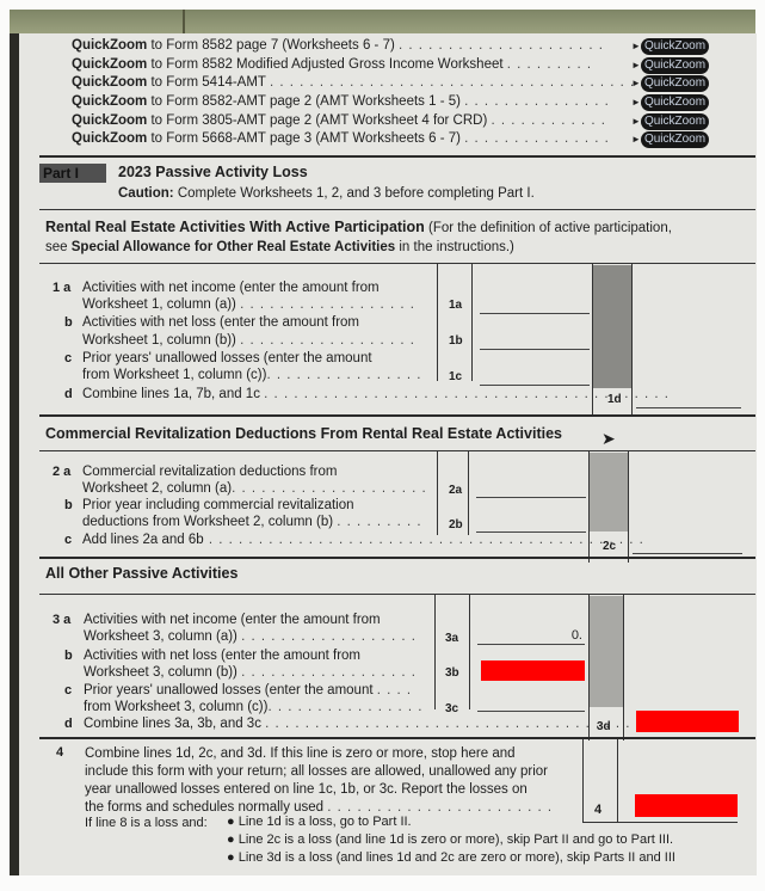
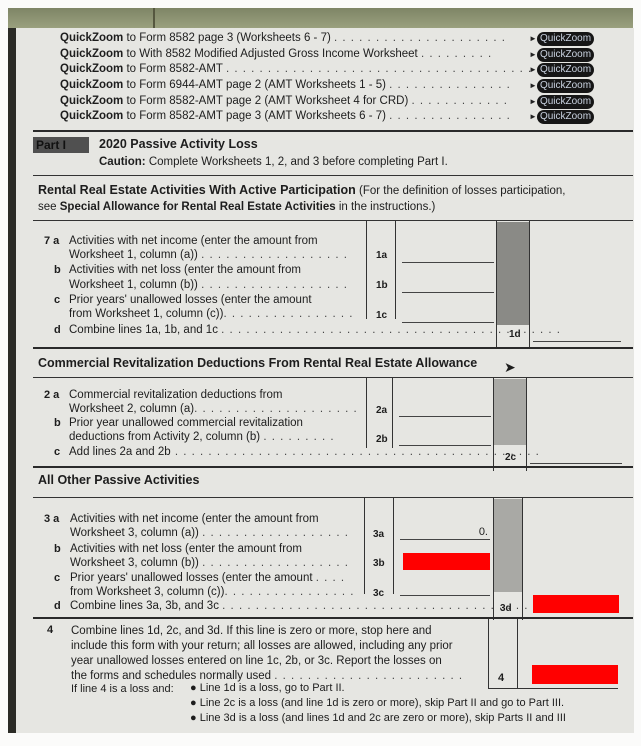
- QuickZoom to Form 8582 page 7 (Worksheets 6 - 7) . . . . . . . . . . . . . . . . . . . . .
+ QuickZoom to Form 8582 page 3 (Worksheets 6 - 7) . . . . . . . . . . . . . . . . . . . . .
  ►
  QuickZoom
- QuickZoom to Form 8582 Modified Adjusted Gross Income Worksheet . . . . . . . . .
+ QuickZoom to With 8582 Modified Adjusted Gross Income Worksheet . . . . . . . . .
  ►
  QuickZoom
- QuickZoom to Form 5414-AMT . . . . . . . . . . . . . . . . . . . . . . . . . . . . . . . . . . . . .
+ QuickZoom to Form 8582-AMT . . . . . . . . . . . . . . . . . . . . . . . . . . . . . . . . . . . . .
  ►
  QuickZoom
- QuickZoom to Form 8582-AMT page 2 (AMT Worksheets 1 - 5) . . . . . . . . . . . . . . .
+ QuickZoom to Form 6944-AMT page 2 (AMT Worksheets 1 - 5) . . . . . . . . . . . . . . .
  ►
  QuickZoom
- QuickZoom to Form 3805-AMT page 2 (AMT Worksheet 4 for CRD) . . . . . . . . . . . .
+ QuickZoom to Form 8582-AMT page 2 (AMT Worksheet 4 for CRD) . . . . . . . . . . . .
  ►
  QuickZoom
- QuickZoom to Form 5668-AMT page 3 (AMT Worksheets 6 - 7) . . . . . . . . . . . . . . .
+ QuickZoom to Form 8582-AMT page 3 (AMT Worksheets 6 - 7) . . . . . . . . . . . . . . .
  ►
  QuickZoom
  Part I
- 2023 Passive Activity Loss
+ 2020 Passive Activity Loss
  Caution: Complete Worksheets 1, 2, and 3 before completing Part I.
- Rental Real Estate Activities With Active Participation (For the definition of active participation,
+ Rental Real Estate Activities With Active Participation (For the definition of losses participation,
- see Special Allowance for Other Real Estate Activities in the instructions.)
+ see Special Allowance for Rental Real Estate Activities in the instructions.)
- 1 a
+ 7 a
  Activities with net income (enter the amount from
  Worksheet 1, column (a)) . . . . . . . . . . . . . . . . . .
  1a
  b
  Activities with net loss (enter the amount from
  Worksheet 1, column (b)) . . . . . . . . . . . . . . . . . .
  1b
  c
  Prior years' unallowed losses (enter the amount
  from Worksheet 1, column (c)). . . . . . . . . . . . . . . .
  1c
  d
- Combine lines 1a, 7b, and 1c . . . . . . . . . . . . . . . . . . . . . . . . . . . . . . . . . . . . . . . . .
+ Combine lines 1a, 1b, and 1c . . . . . . . . . . . . . . . . . . . . . . . . . . . . . . . . . . . . . . . . .
  1d
- Commercial Revitalization Deductions From Rental Real Estate Activities
+ Commercial Revitalization Deductions From Rental Real Estate Allowance
  ➤
  2 a
  Commercial revitalization deductions from
  Worksheet 2, column (a). . . . . . . . . . . . . . . . . . . .
  2a
  b
- Prior year including commercial revitalization
+ Prior year unallowed commercial revitalization
- deductions from Worksheet 2, column (b) . . . . . . . . .
+ deductions from Activity 2, column (b) . . . . . . . . .
  2b
  c
- Add lines 2a and 6b . . . . . . . . . . . . . . . . . . . . . . . . . . . . . . . . . . . . . . . . . . . .
+ Add lines 2a and 2b . . . . . . . . . . . . . . . . . . . . . . . . . . . . . . . . . . . . . . . . . . . .
  2c
  All Other Passive Activities
  3 a
  Activities with net income (enter the amount from
  Worksheet 3, column (a)) . . . . . . . . . . . . . . . . . .
  3a
  0.
  b
  Activities with net loss (enter the amount from
  Worksheet 3, column (b)) . . . . . . . . . . . . . . . . . .
  3b
  c
  Prior years' unallowed losses (enter the amount . . . .
  from Worksheet 3, column (c)). . . . . . . . . . . . . . . .
  3c
  d
  Combine lines 3a, 3b, and 3c . . . . . . . . . . . . . . . . . . . . . . . . . . . . . . . . . . . . .
  3d
  4
  Combine lines 1d, 2c, and 3d. If this line is zero or more, stop here and
- include this form with your return; all losses are allowed, unallowed any prior
+ include this form with your return; all losses are allowed, including any prior
- year unallowed losses entered on line 1c, 1b, or 3c. Report the losses on
+ year unallowed losses entered on line 1c, 2b, or 3c. Report the losses on
  the forms and schedules normally used . . . . . . . . . . . . . . . . . . . . . . .
  4
- If line 8 is a loss and:
+ If line 4 is a loss and:
  ● Line 1d is a loss, go to Part II.
  ● Line 2c is a loss (and line 1d is zero or more), skip Part II and go to Part III.
  ● Line 3d is a loss (and lines 1d and 2c are zero or more), skip Parts II and III
